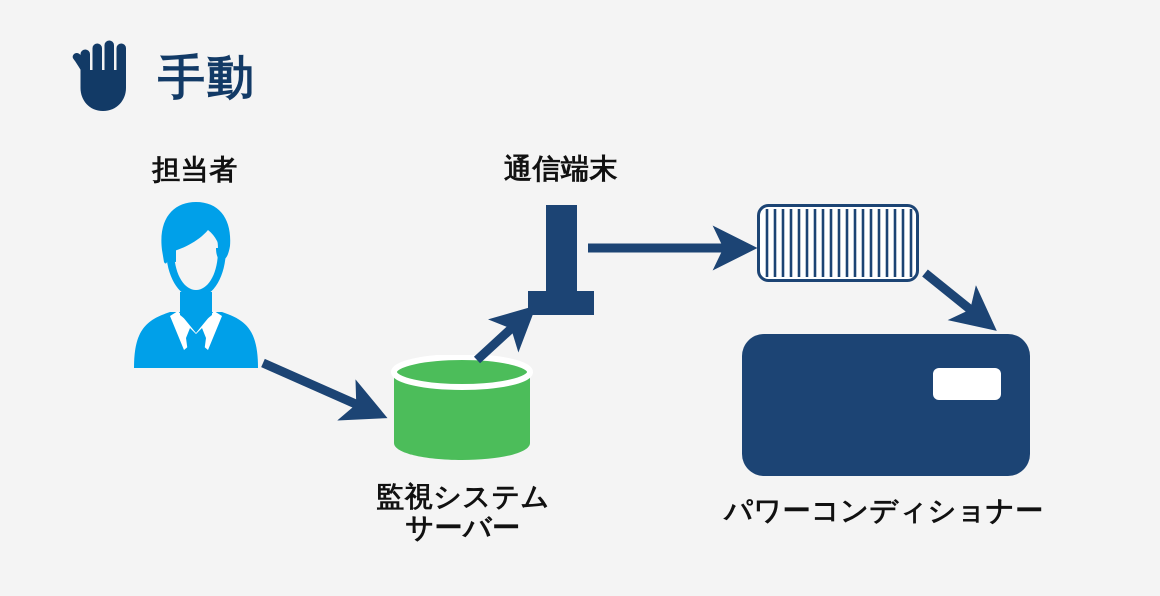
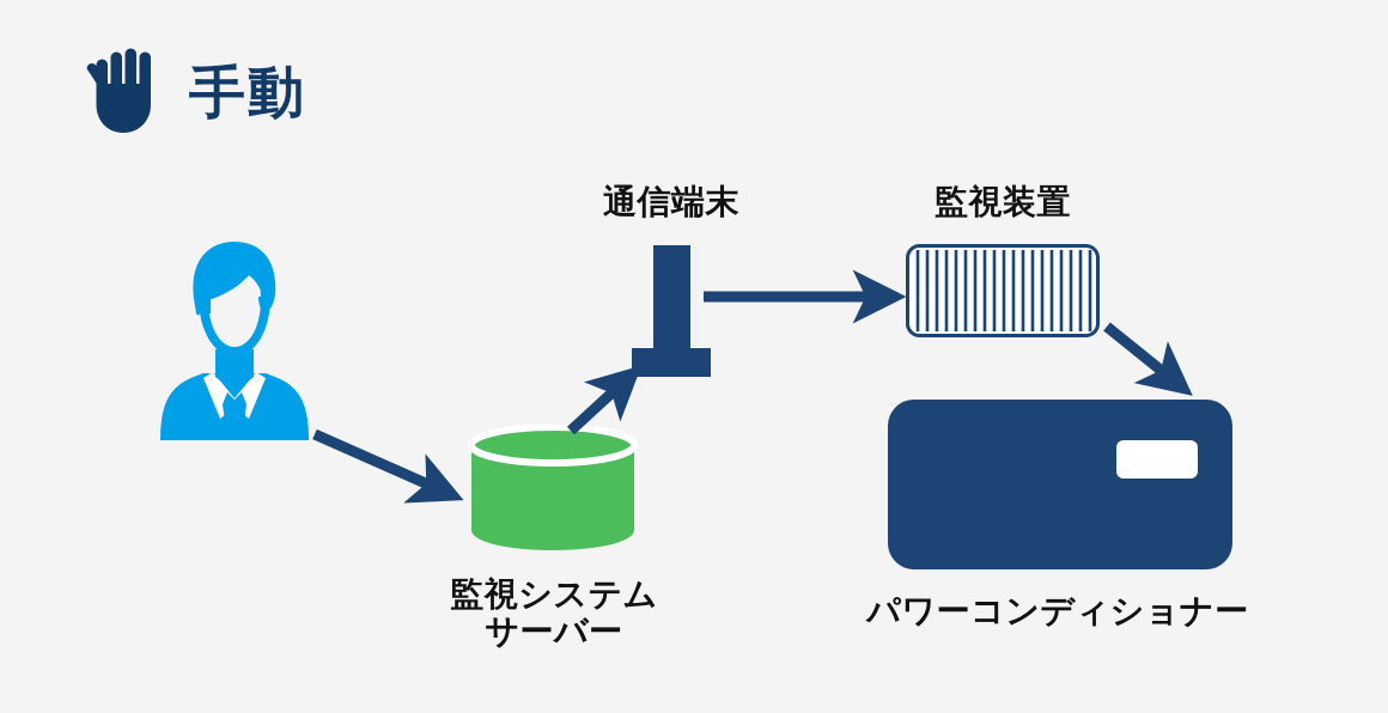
  手動
- 担当者
  通信端末
+ 監視装置
  監視システム
  サーバー
  パワーコンディショナー
